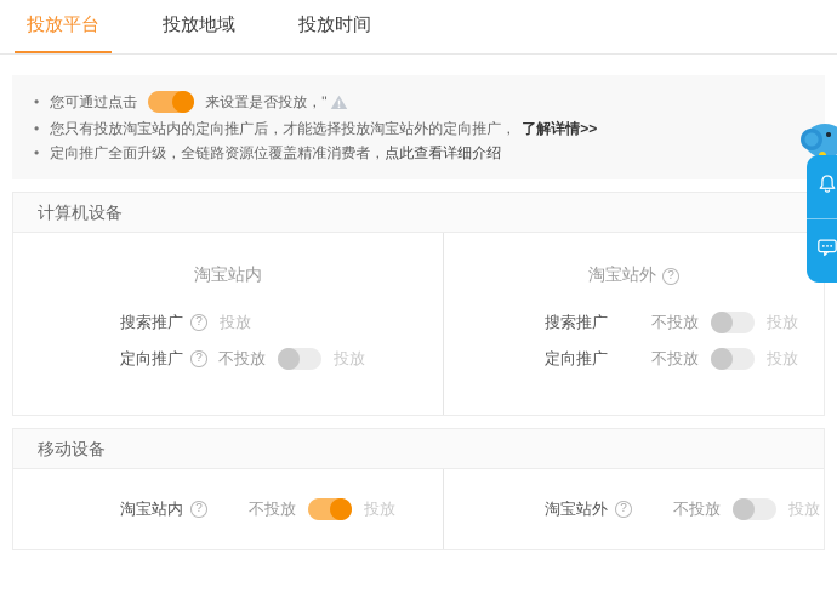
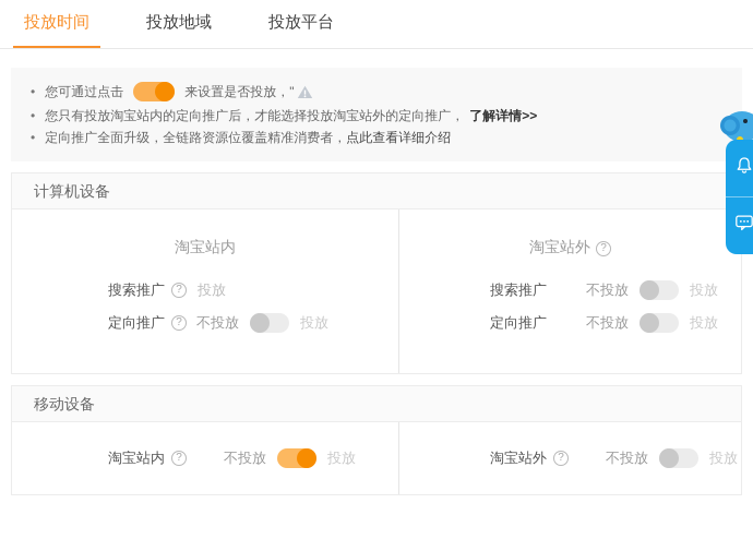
- 投放平台
+ 投放时间
  投放地域
- 投放时间
+ 投放平台
  •
  您可通过点击
  来设置是否投放，"
  •
  您只有投放淘宝站内的定向推广后，才能选择投放淘宝站外的定向推广，
  了解详情>>
  •
  定向推广全面升级，全链路资源位覆盖精准消费者，
  点此查看详细介绍
  计算机设备
  淘宝站内
  搜索推广
  ?
  投放
  定向推广
  ?
  不投放
  投放
  淘宝站外 ?
  搜索推广
  不投放
  投放
  定向推广
  不投放
  投放
  移动设备
  淘宝站内
  ?
  不投放
  投放
  淘宝站外
  ?
  不投放
  投放
